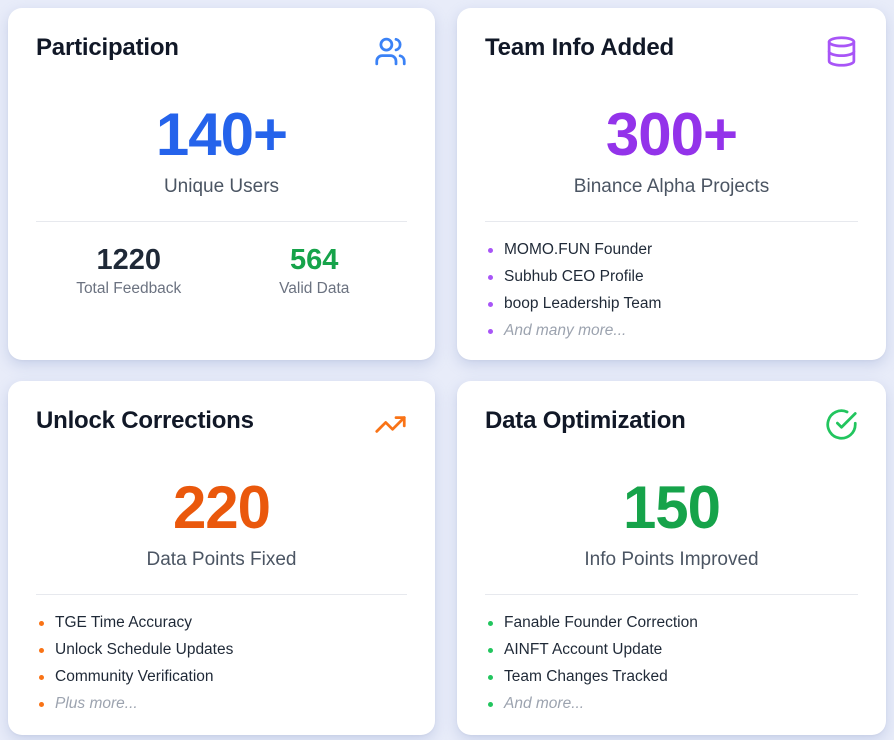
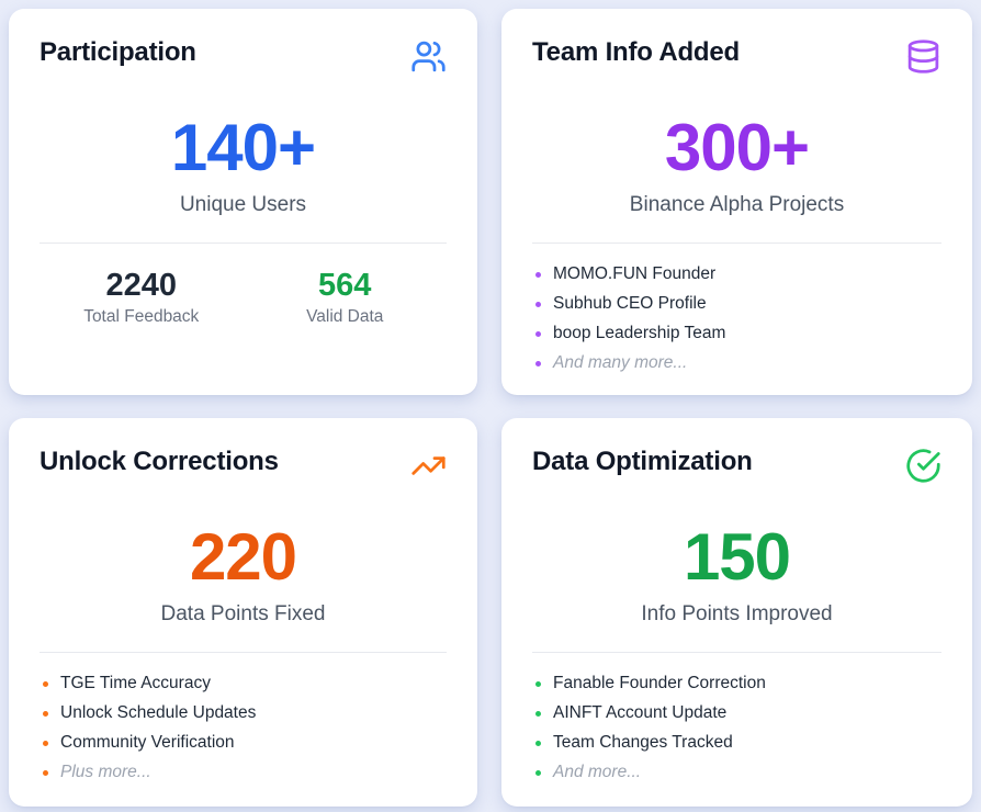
  Participation
  140+
  Unique Users
- 1220
+ 2240
  Total Feedback
  564
  Valid Data
  Team Info Added
  300+
  Binance Alpha Projects
  MOMO.FUN Founder
  Subhub CEO Profile
  boop Leadership Team
  And many more...
  Unlock Corrections
  220
  Data Points Fixed
  TGE Time Accuracy
  Unlock Schedule Updates
  Community Verification
  Plus more...
  Data Optimization
  150
  Info Points Improved
  Fanable Founder Correction
  AINFT Account Update
  Team Changes Tracked
  And more...
